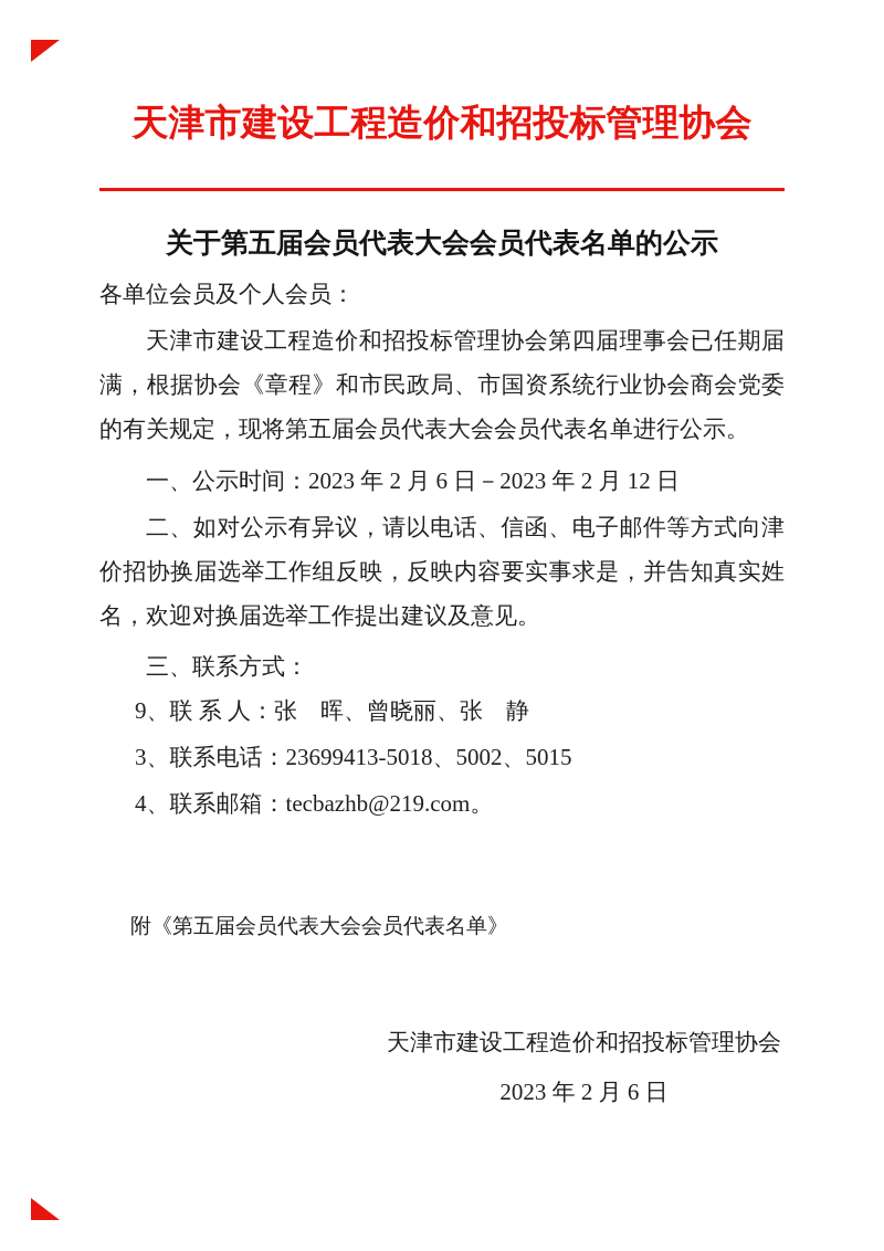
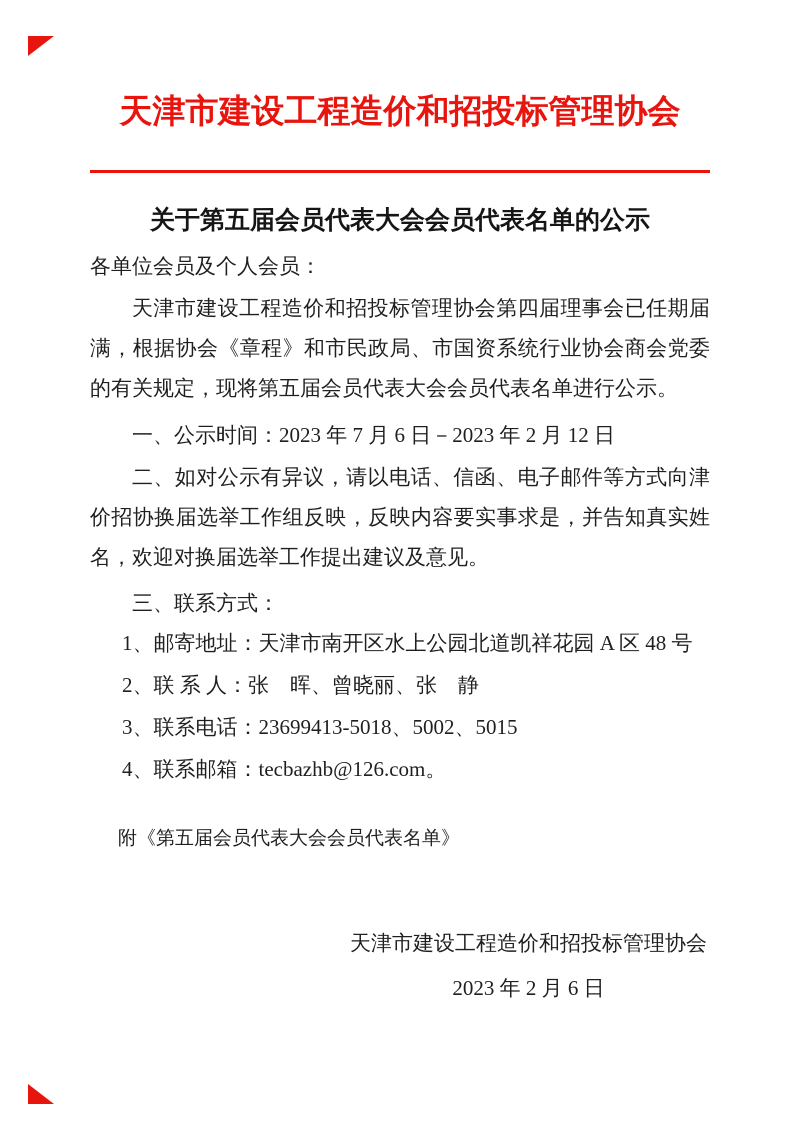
  天津市建设工程造价和招投标管理协会
  关于第五届会员代表大会会员代表名单的公示
  各单位会员及个人会员：
  天津市建设工程造价和招投标管理协会第四届理事会已任期届满，根据协会《章程》和市民政局、市国资系统行业协会商会党委的有关规定，现将第五届会员代表大会会员代表名单进行公示。
- 一、公示时间：2023 年 2 月 6 日－2023 年 2 月 12 日
+ 一、公示时间：2023 年 7 月 6 日－2023 年 2 月 12 日
  二、如对公示有异议，请以电话、信函、电子邮件等方式向津价招协换届选举工作组反映，反映内容要实事求是，并告知真实姓名，欢迎对换届选举工作提出建议及意见。
  三、联系方式：
+ 1、邮寄地址：天津市南开区水上公园北道凯祥花园 A 区 48 号
- 9、联 系 人：张 晖、曾晓丽、张 静
+ 2、联 系 人：张 晖、曾晓丽、张 静
  3、联系电话：23699413-5018、5002、5015
- 4、联系邮箱：tecbazhb@219.com。
+ 4、联系邮箱：tecbazhb@126.com。
  附《第五届会员代表大会会员代表名单》
  天津市建设工程造价和招投标管理协会
  2023 年 2 月 6 日
